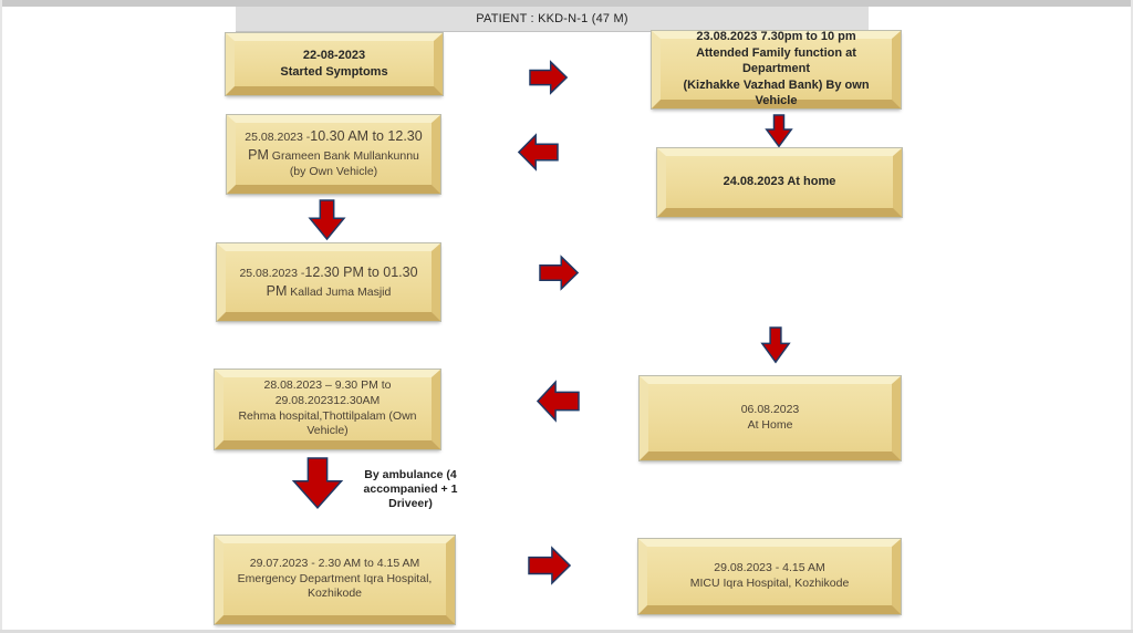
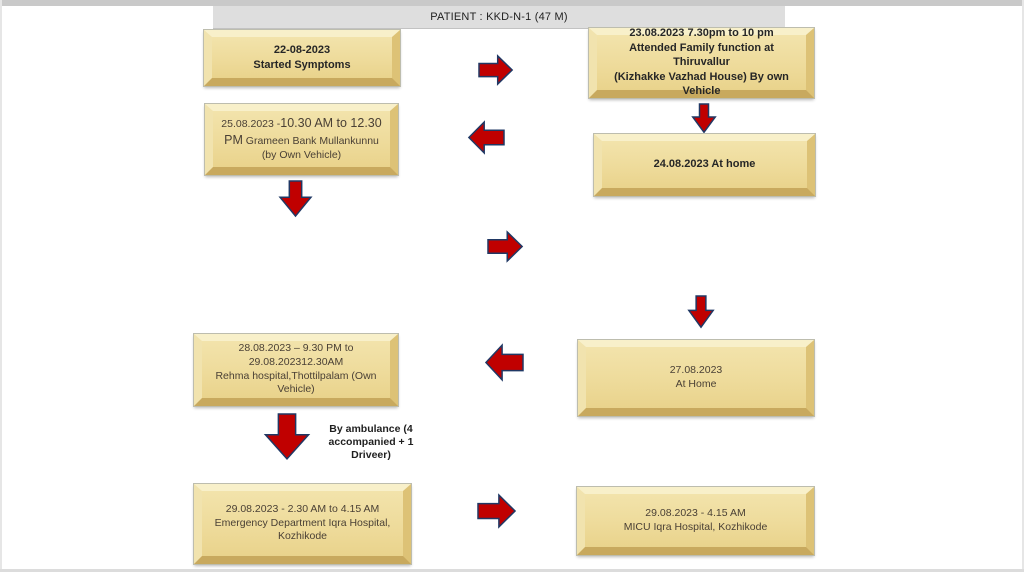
  PATIENT : KKD-N-1 (47 M)
  22-08-2023
  Started Symptoms
  23.08.2023 7.30pm to 10 pm
- Attended Family function at Department
+ Attended Family function at Thiruvallur
- (Kizhakke Vazhad Bank) By own Vehicle
+ (Kizhakke Vazhad House) By own Vehicle
  25.08.2023 -10.30 AM to 12.30 PM Grameen Bank Mullankunnu (by Own Vehicle)
  24.08.2023 At home
- 25.08.2023 -12.30 PM to 01.30 PM Kallad Juma Masjid
  28.08.2023 – 9.30 PM to
  29.08.202312.30AM
  Rehma hospital,Thottilpalam (Own
  Vehicle)
- 06.08.2023
+ 27.08.2023
  At Home
  By ambulance (4 accompanied + 1 Driveer)
- 29.07.2023 - 2.30 AM to 4.15 AM
+ 29.08.2023 - 2.30 AM to 4.15 AM
  Emergency Department Iqra Hospital,
  Kozhikode
  29.08.2023 - 4.15 AM
  MICU Iqra Hospital, Kozhikode
